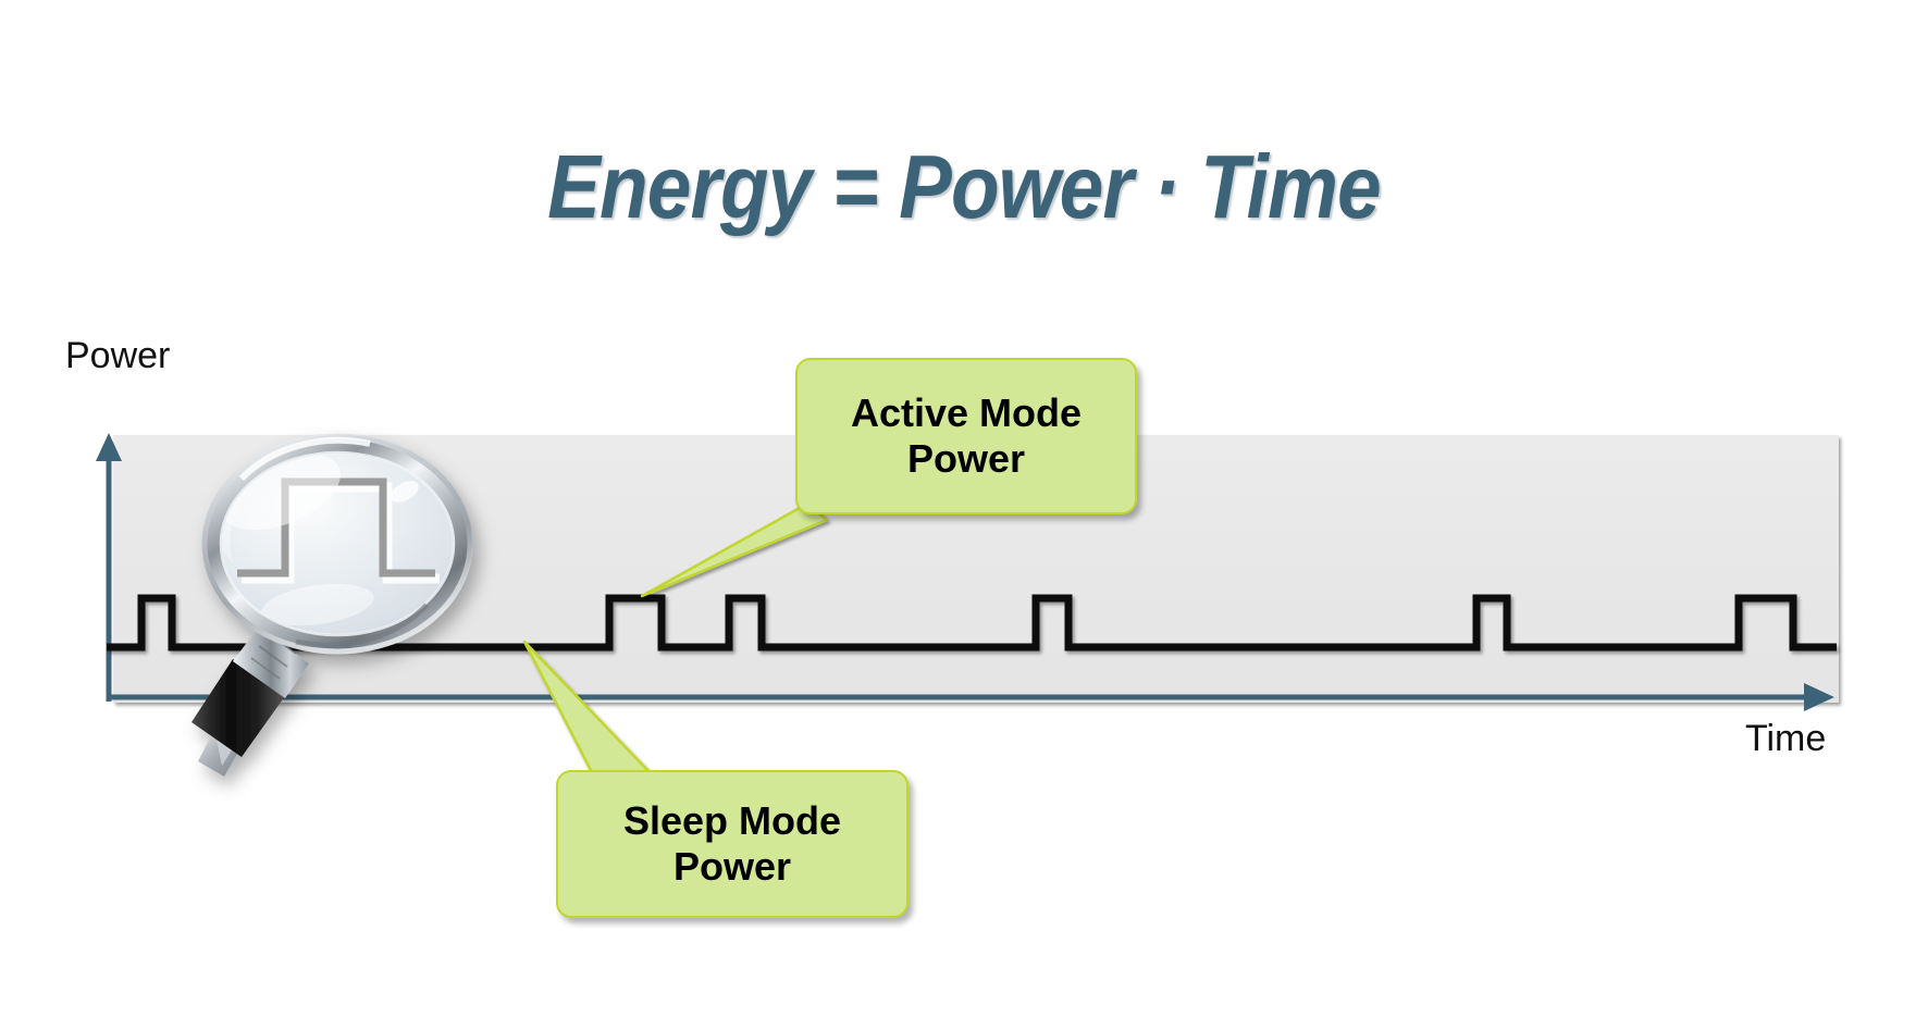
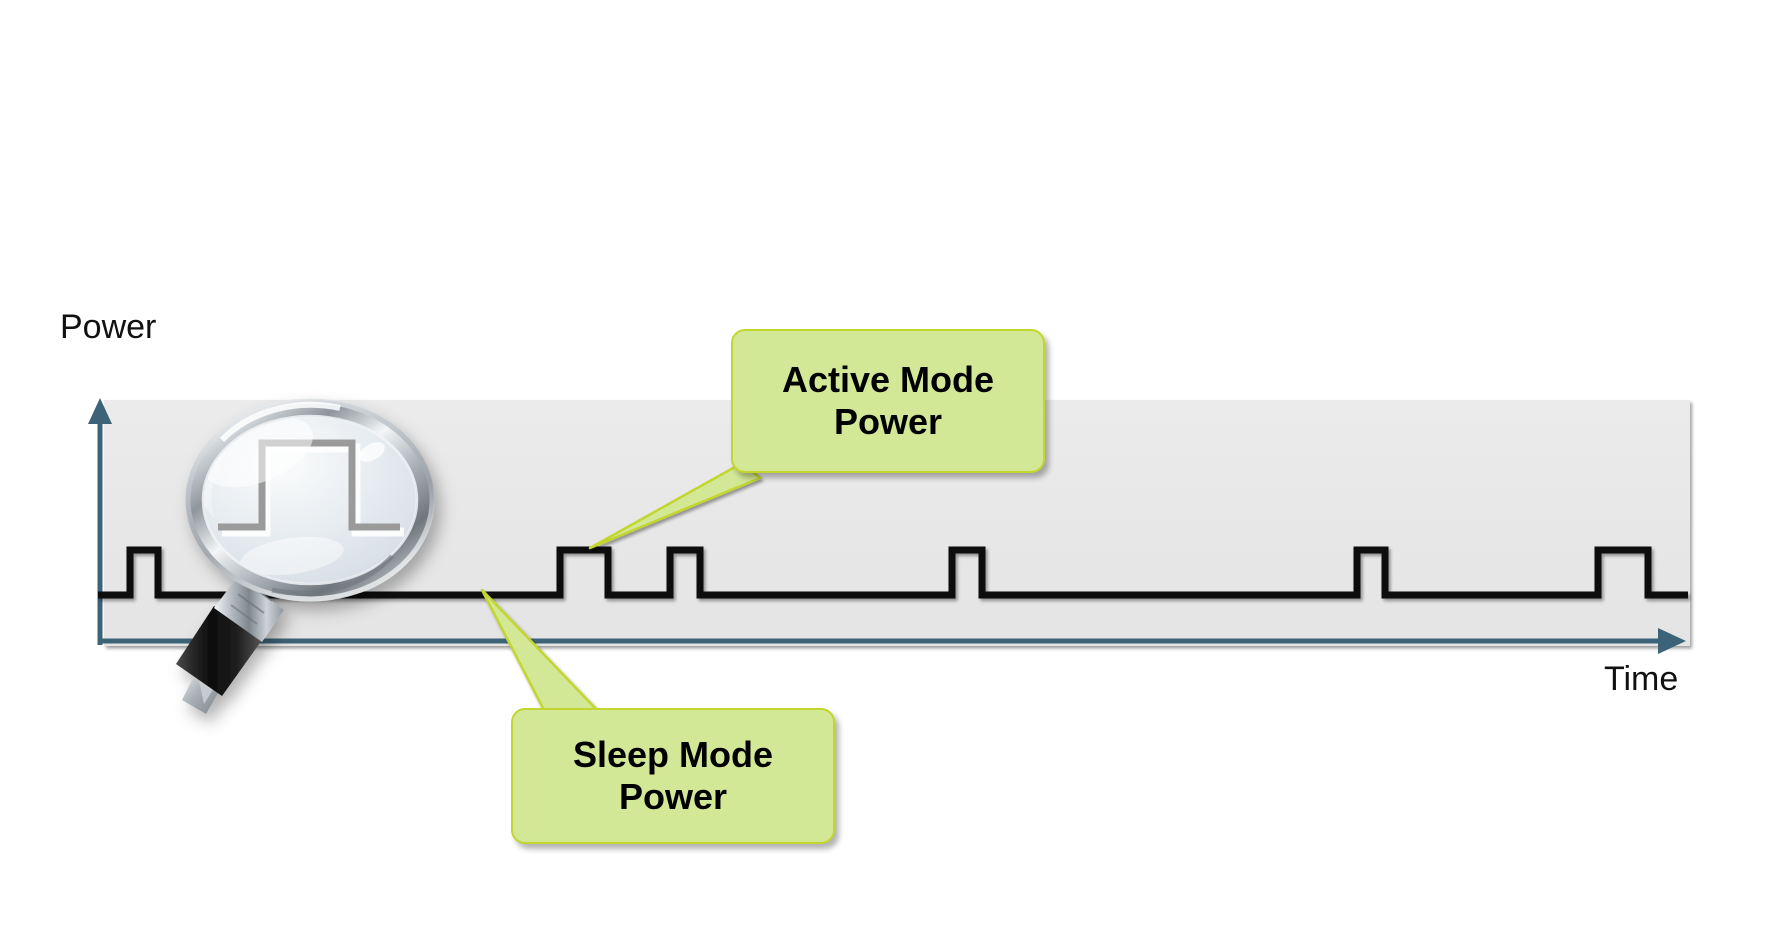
- Energy = Power · Time
  Power
  Time
  Active Mode Power
  Sleep Mode Power
